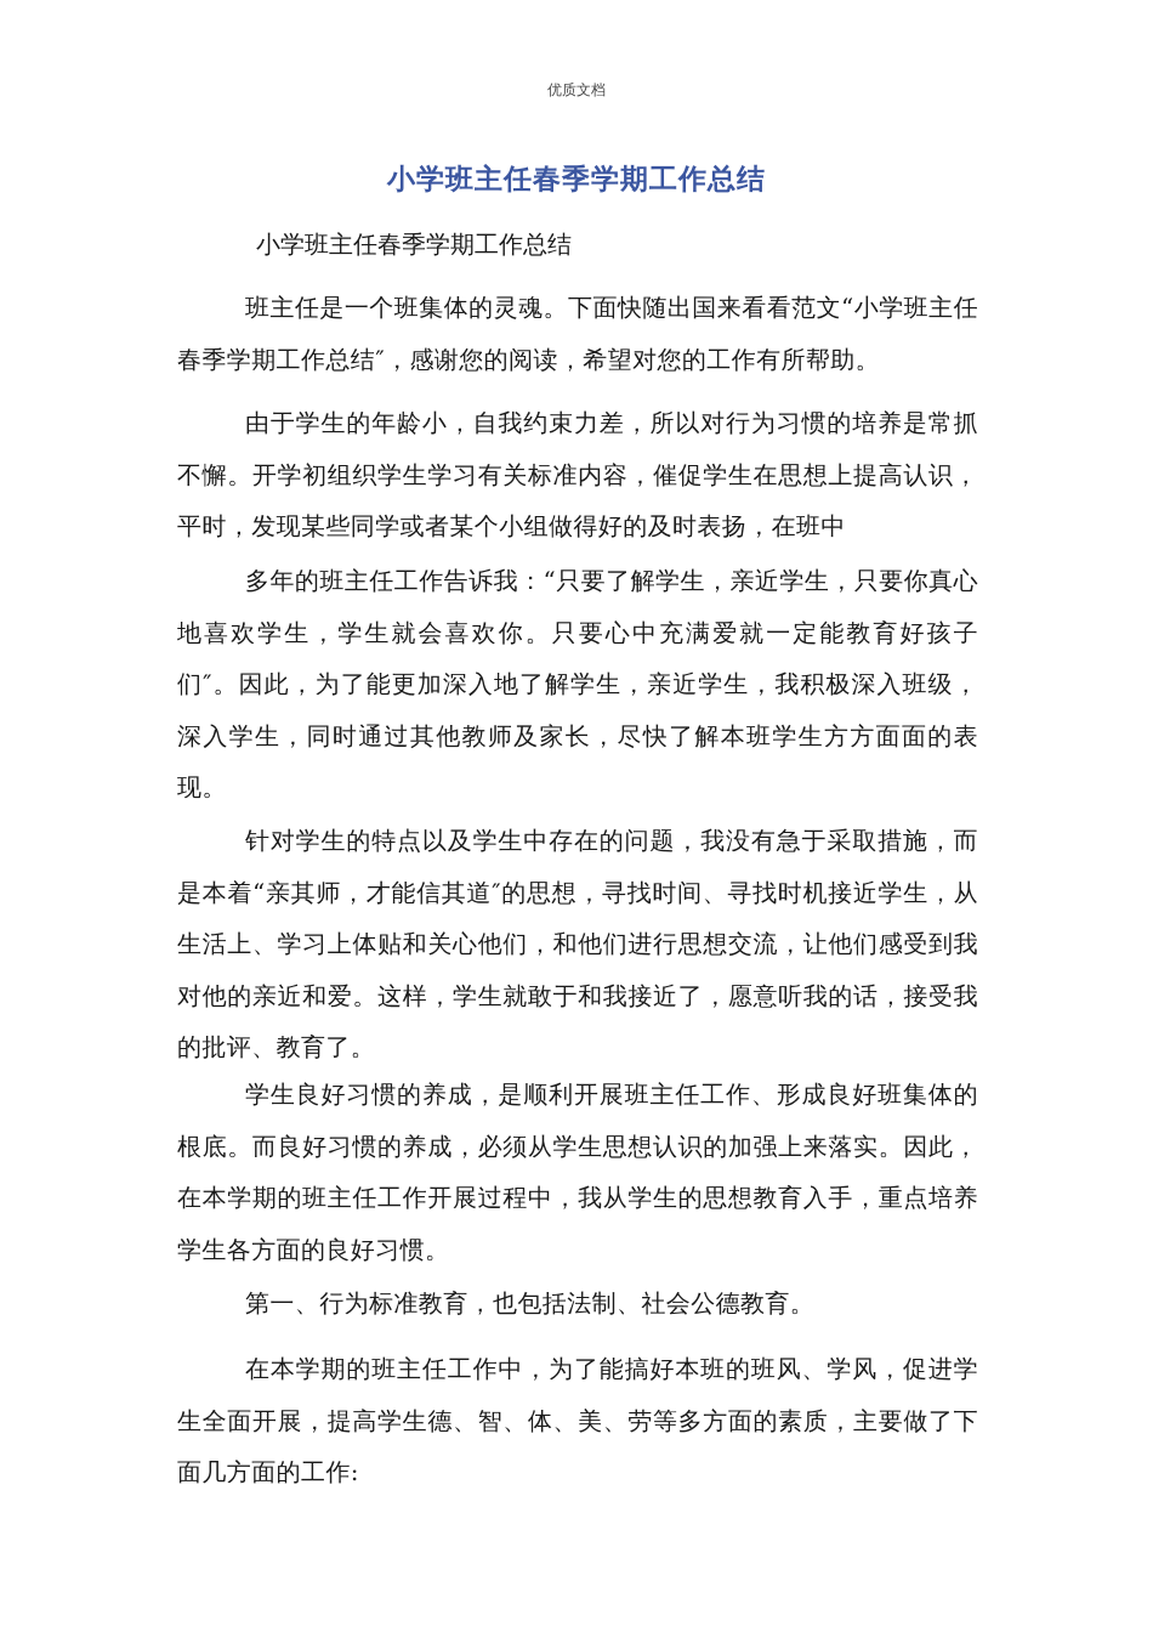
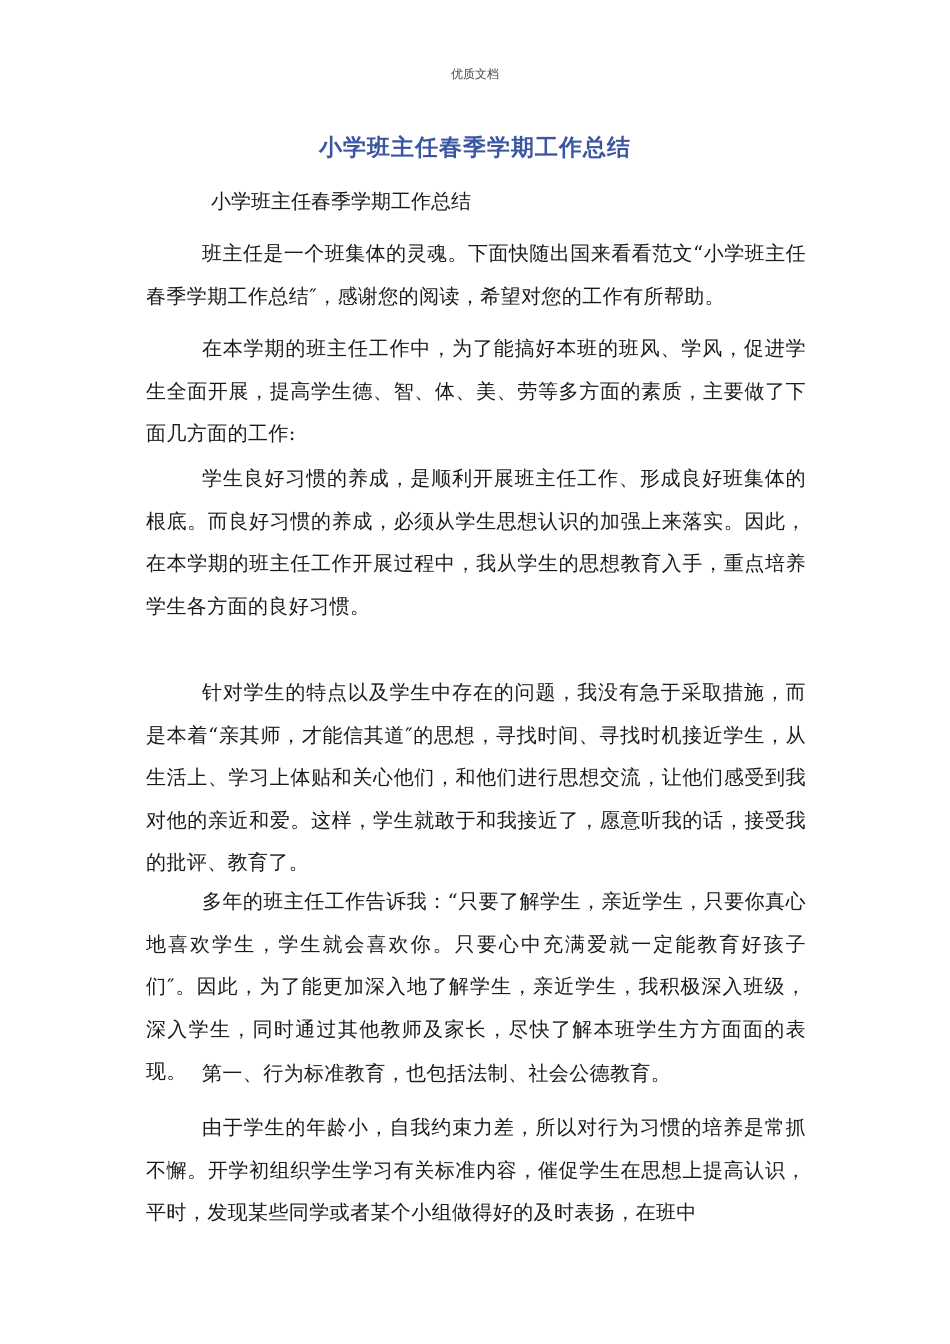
  优质文档
  小学班主任春季学期工作总结
  小学班主任春季学期工作总结
  班主任是一个班集体的灵魂。下面快随出国来看看范文“小学班主任春季学期工作总结″，感谢您的阅读，希望对您的工作有所帮助。
- 由于学生的年龄小，自我约束力差，所以对行为习惯的培养是常抓不懈。开学初组织学生学习有关标准内容，催促学生在思想上提高认识，平时，发现某些同学或者某个小组做得好的及时表扬，在班中
+ 在本学期的班主任工作中，为了能搞好本班的班风、学风，促进学生全面开展，提高学生德、智、体、美、劳等多方面的素质，主要做了下面几方面的工作:
- 多年的班主任工作告诉我：“只要了解学生，亲近学生，只要你真心地喜欢学生，学生就会喜欢你。只要心中充满爱就一定能教育好孩子们″。因此，为了能更加深入地了解学生，亲近学生，我积极深入班级，深入学生，同时通过其他教师及家长，尽快了解本班学生方方面面的表现。
+ 学生良好习惯的养成，是顺利开展班主任工作、形成良好班集体的根底。而良好习惯的养成，必须从学生思想认识的加强上来落实。因此，在本学期的班主任工作开展过程中，我从学生的思想教育入手，重点培养学生各方面的良好习惯。
  针对学生的特点以及学生中存在的问题，我没有急于采取措施，而是本着“亲其师，才能信其道″的思想，寻找时间、寻找时机接近学生，从生活上、学习上体贴和关心他们，和他们进行思想交流，让他们感受到我对他的亲近和爱。这样，学生就敢于和我接近了，愿意听我的话，接受我的批评、教育了。
- 学生良好习惯的养成，是顺利开展班主任工作、形成良好班集体的根底。而良好习惯的养成，必须从学生思想认识的加强上来落实。因此，在本学期的班主任工作开展过程中，我从学生的思想教育入手，重点培养学生各方面的良好习惯。
+ 多年的班主任工作告诉我：“只要了解学生，亲近学生，只要你真心地喜欢学生，学生就会喜欢你。只要心中充满爱就一定能教育好孩子们″。因此，为了能更加深入地了解学生，亲近学生，我积极深入班级，深入学生，同时通过其他教师及家长，尽快了解本班学生方方面面的表现。
  第一、行为标准教育，也包括法制、社会公德教育。
- 在本学期的班主任工作中，为了能搞好本班的班风、学风，促进学生全面开展，提高学生德、智、体、美、劳等多方面的素质，主要做了下面几方面的工作:
+ 由于学生的年龄小，自我约束力差，所以对行为习惯的培养是常抓不懈。开学初组织学生学习有关标准内容，催促学生在思想上提高认识，平时，发现某些同学或者某个小组做得好的及时表扬，在班中
